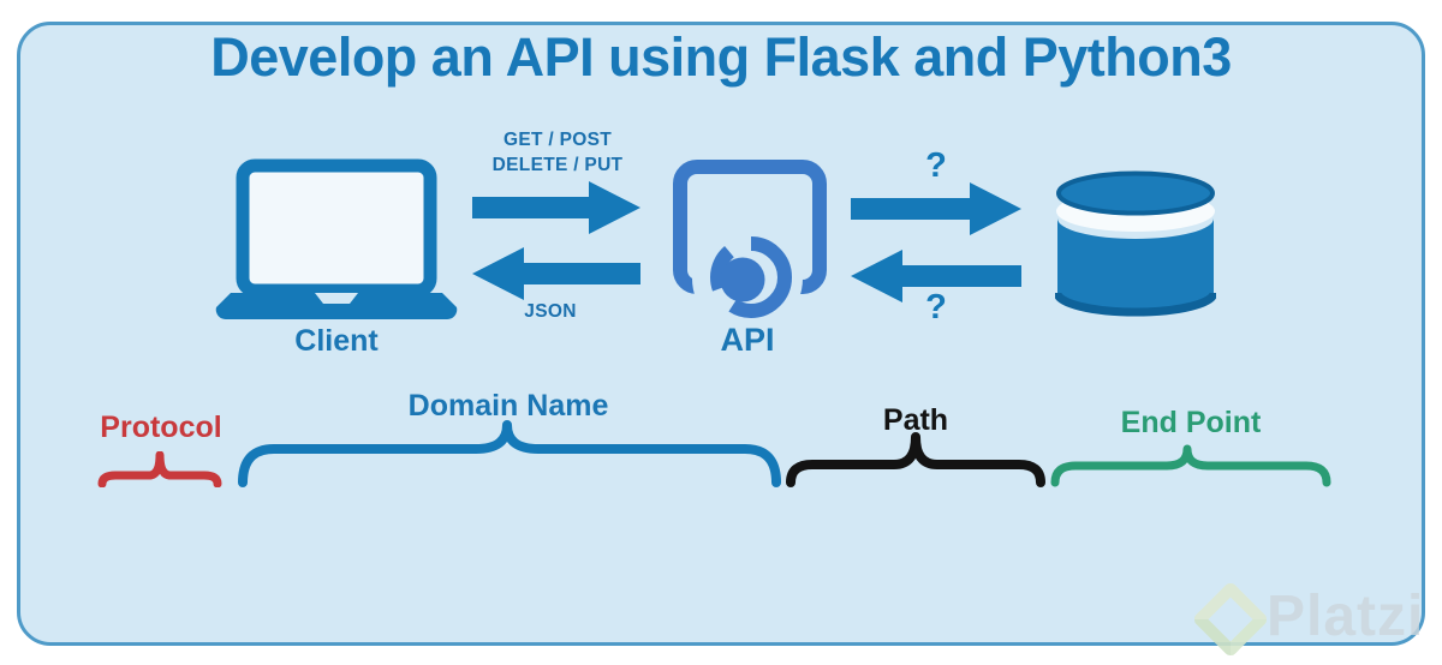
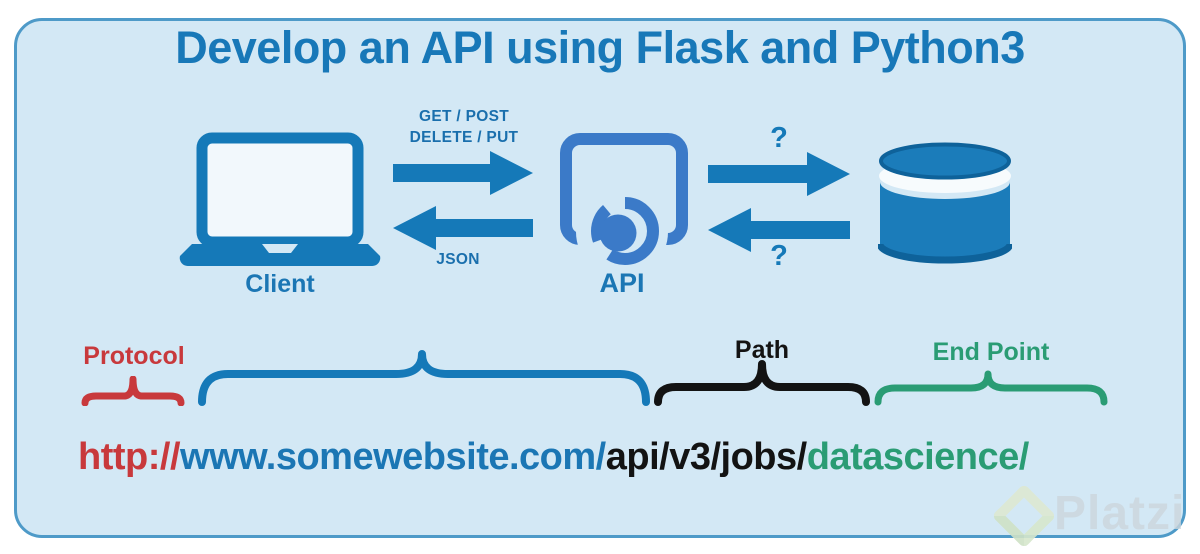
  Develop an API using Flask and Python3
  Client
  GET / POST
  DELETE / PUT
  JSON
  API
  ?
  ?
  Protocol
- Domain Name
  Path
  End Point
+ http://www.somewebsite.com/api/v3/jobs/datascience/
  Platzi
